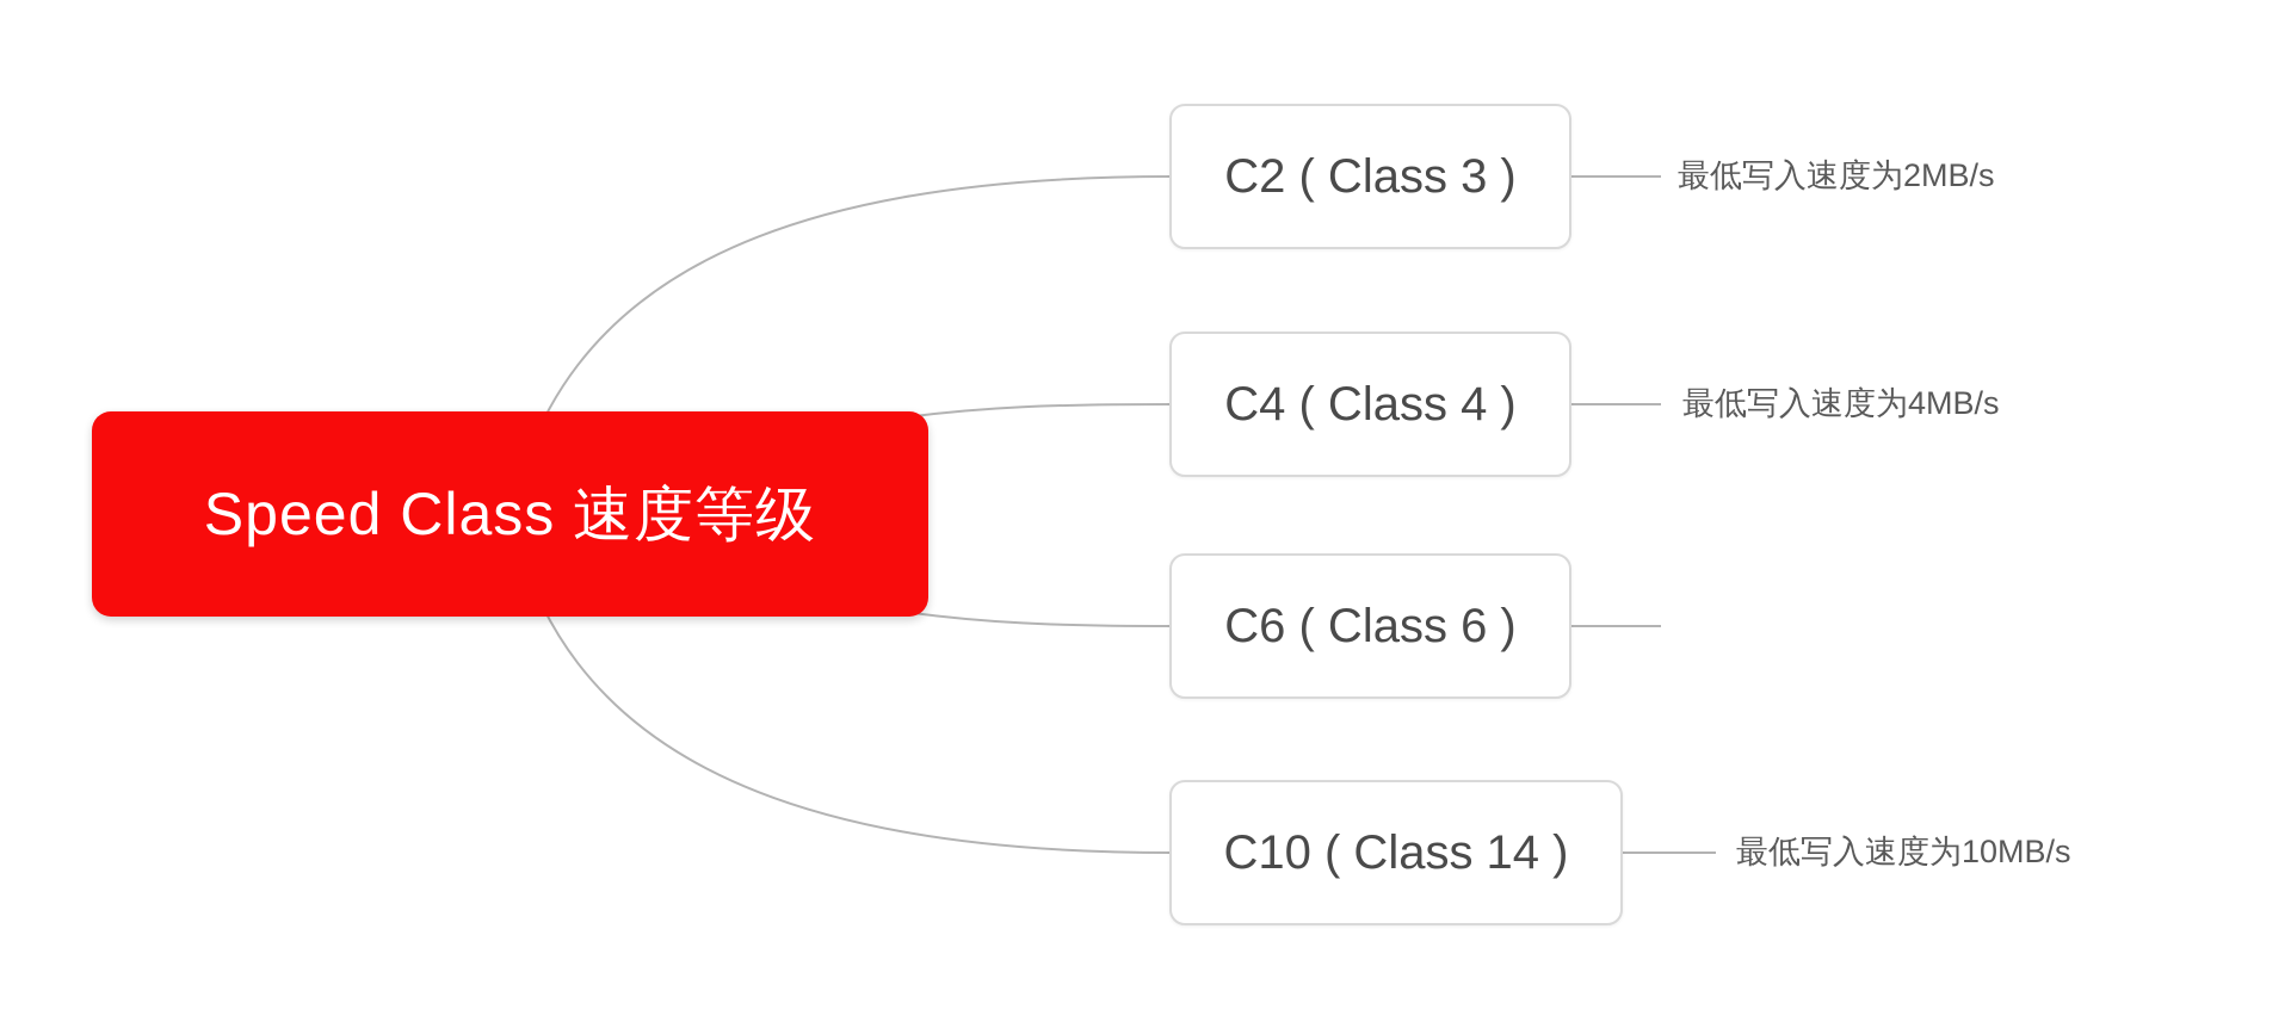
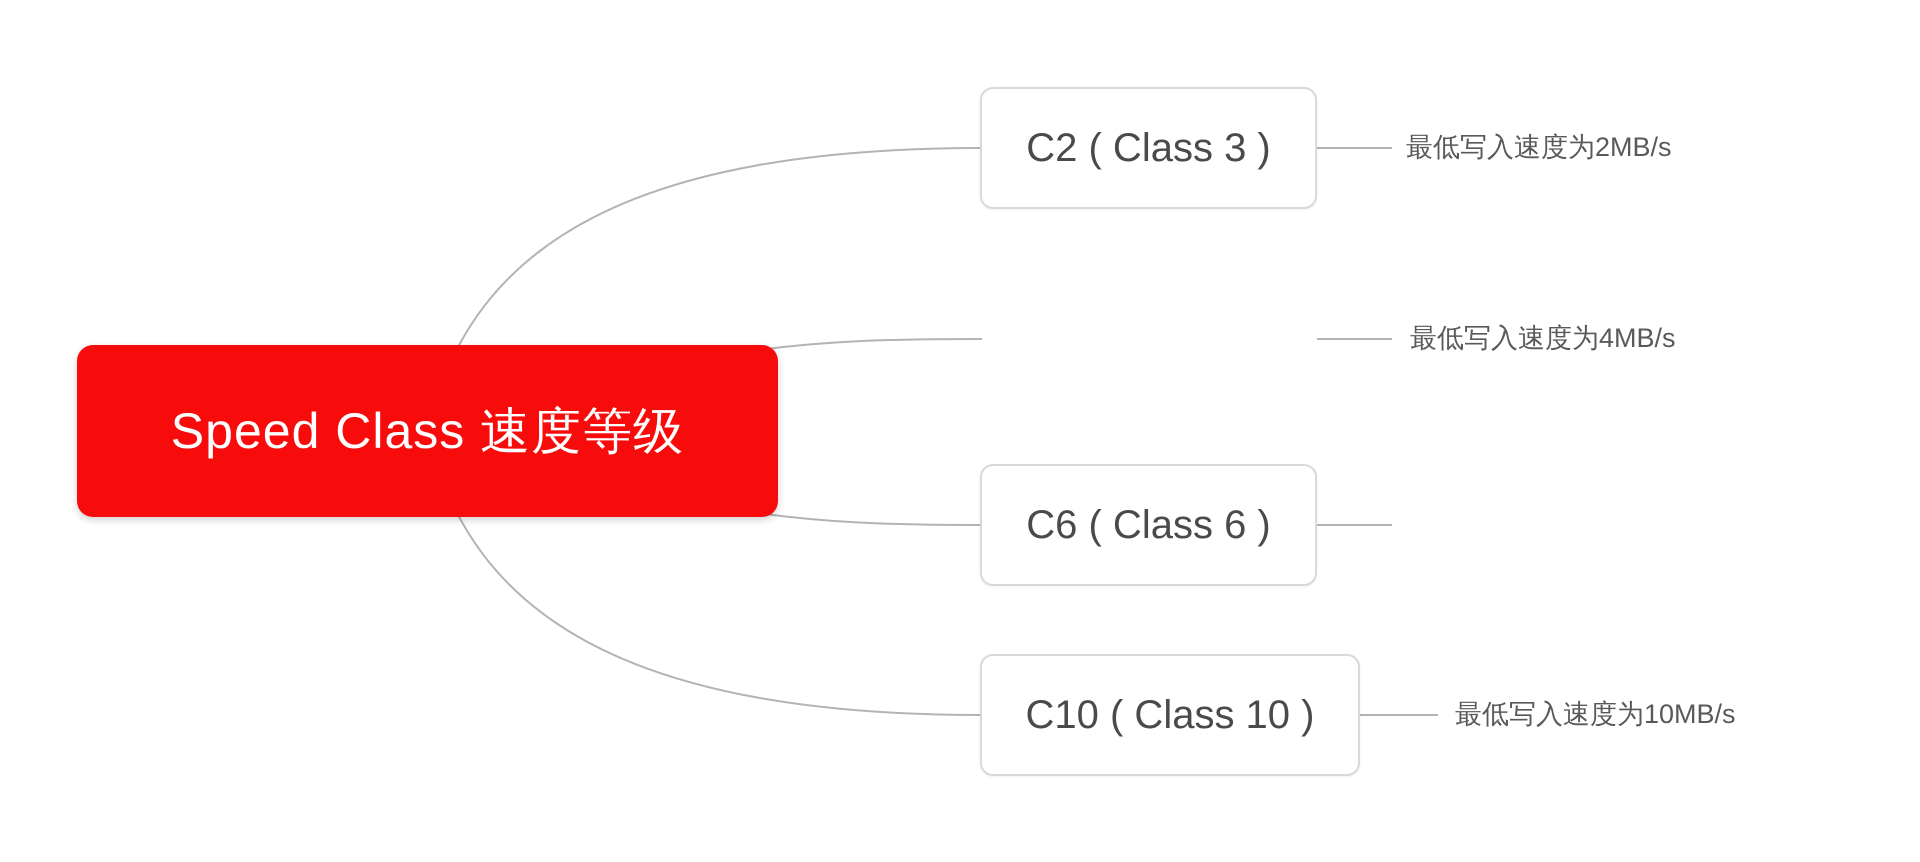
  Speed Class 速度等级
  C2 ( Class 3 )
- C4 ( Class 4 )
  C6 ( Class 6 )
- C10 ( Class 14 )
+ C10 ( Class 10 )
  最低写入速度为2MB/s
  最低写入速度为4MB/s
  最低写入速度为10MB/s
